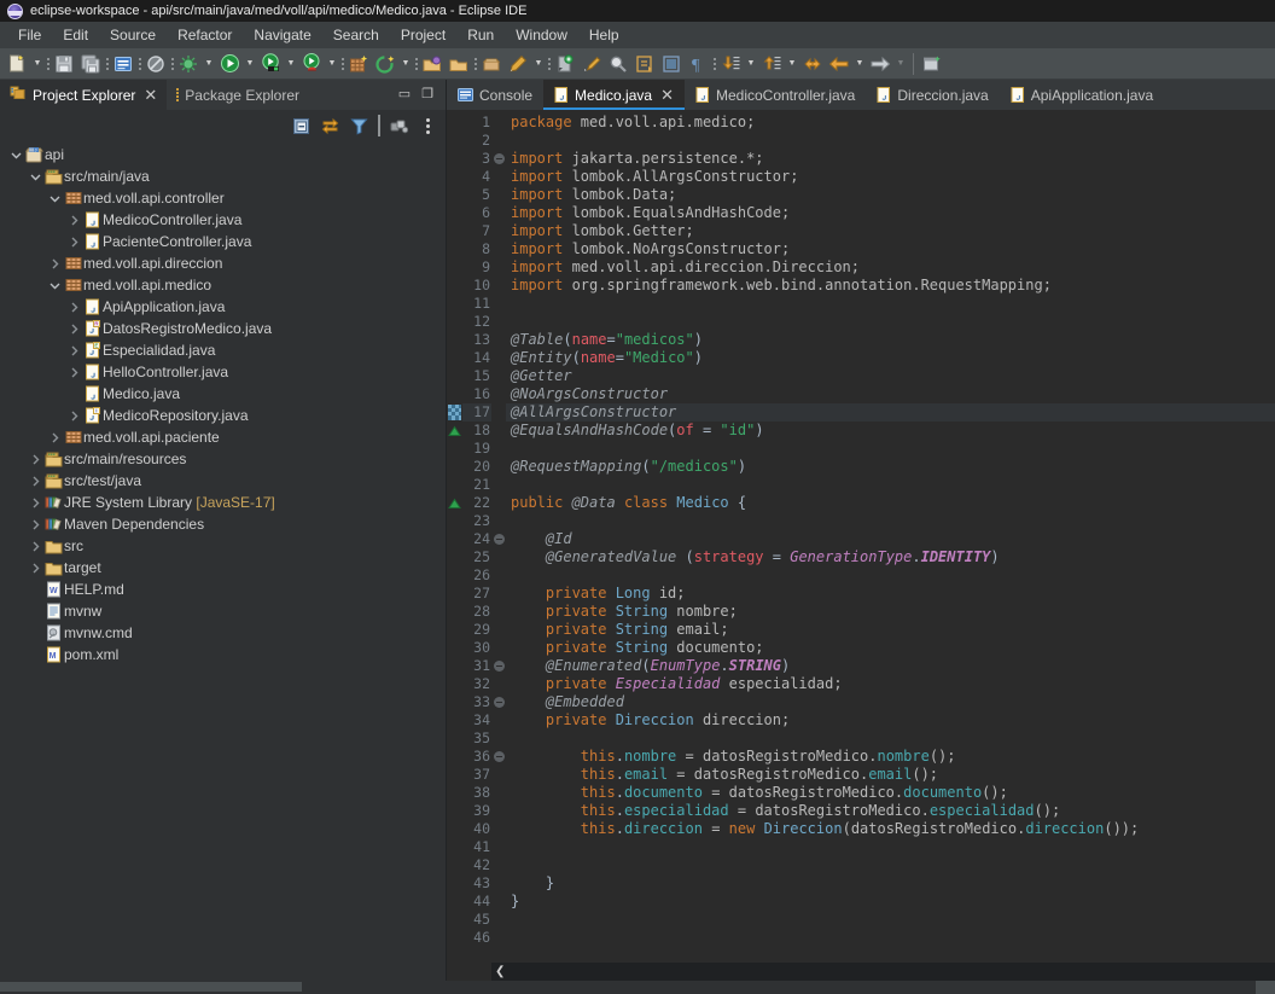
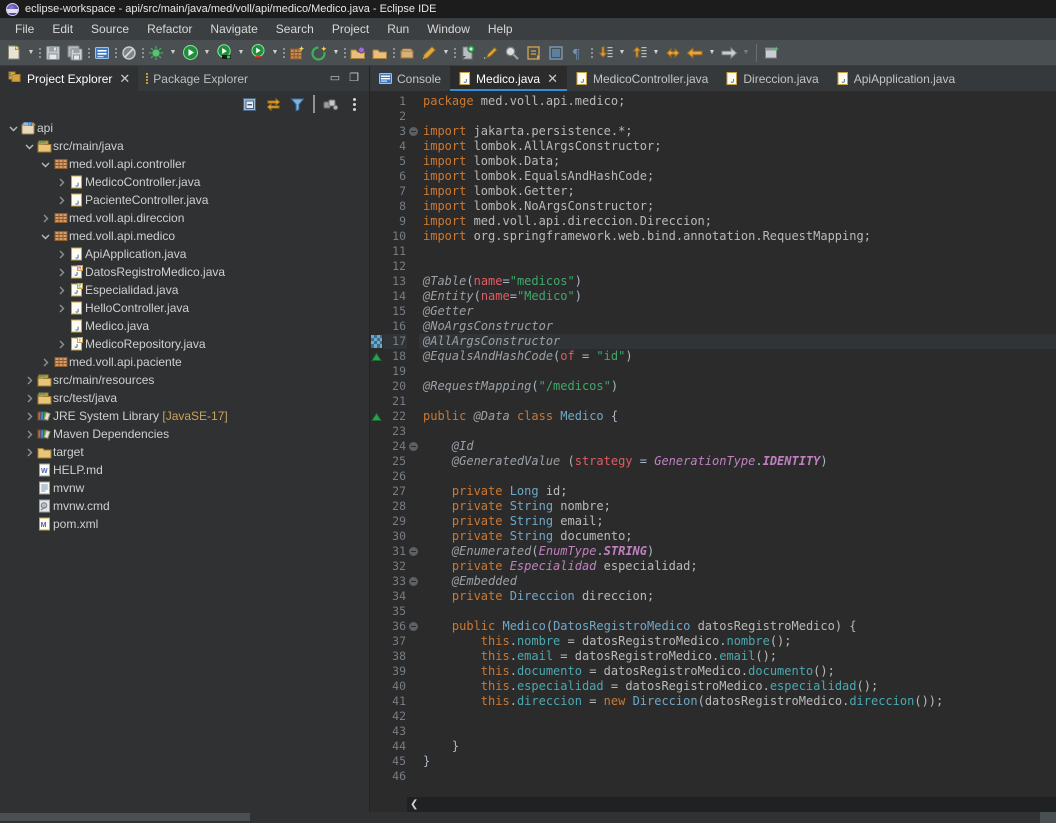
  eclipse-workspace - api/src/main/java/med/voll/api/medico/Medico.java - Eclipse IDE
  File
  Edit
  Source
  Refactor
  Navigate
  Search
  Project
  Run
  Window
  Help
  ¶
  Project Explorer
  ✕
  Package Explorer
  ▭
  ❐
  api
  src/main/java
  med.voll.api.controller
  MedicoController.java
  PacienteController.java
  med.voll.api.direccion
  med.voll.api.medico
  ApiApplication.java
  DatosRegistroMedico.java
  Especialidad.java
  HelloController.java
  Medico.java
  MedicoRepository.java
  med.voll.api.paciente
  src/main/resources
  src/test/java
  JRE System Library [JavaSE-17]
  Maven Dependencies
- src
  target
  HELP.md
  mvnw
  mvnw.cmd
  pom.xml
  Console
  Medico.java
  ✕
  MedicoController.java
  Direccion.java
  ApiApplication.java
  1
  2
  3
  4
  5
  6
  7
  8
  9
  10
  11
  12
  13
  14
  15
  16
  17
  18
  19
  20
  21
  22
  23
  24
  25
  26
  27
  28
  29
  30
  31
  32
  33
  34
  35
  36
  37
  38
  39
  40
  41
  42
  43
  44
  45
  46
  package med.voll.api.medico;
  import jakarta.persistence.*;
  import lombok.AllArgsConstructor;
  import lombok.Data;
  import lombok.EqualsAndHashCode;
  import lombok.Getter;
  import lombok.NoArgsConstructor;
  import med.voll.api.direccion.Direccion;
  import org.springframework.web.bind.annotation.RequestMapping;
  @Table(name="medicos")
  @Entity(name="Medico")
  @Getter
  @NoArgsConstructor
  @AllArgsConstructor
  @EqualsAndHashCode(of = "id")
  @RequestMapping("/medicos")
  public @Data class Medico {
  @Id
  @GeneratedValue (strategy = GenerationType.IDENTITY)
  private Long id;
  private String nombre;
  private String email;
  private String documento;
  @Enumerated(EnumType.STRING)
  private Especialidad especialidad;
  @Embedded
  private Direccion direccion;
+ public Medico(DatosRegistroMedico datosRegistroMedico) {
  this.nombre = datosRegistroMedico.nombre();
  this.email = datosRegistroMedico.email();
  this.documento = datosRegistroMedico.documento();
  this.especialidad = datosRegistroMedico.especialidad();
  this.direccion = new Direccion(datosRegistroMedico.direccion());
  }
  }
  ❮
